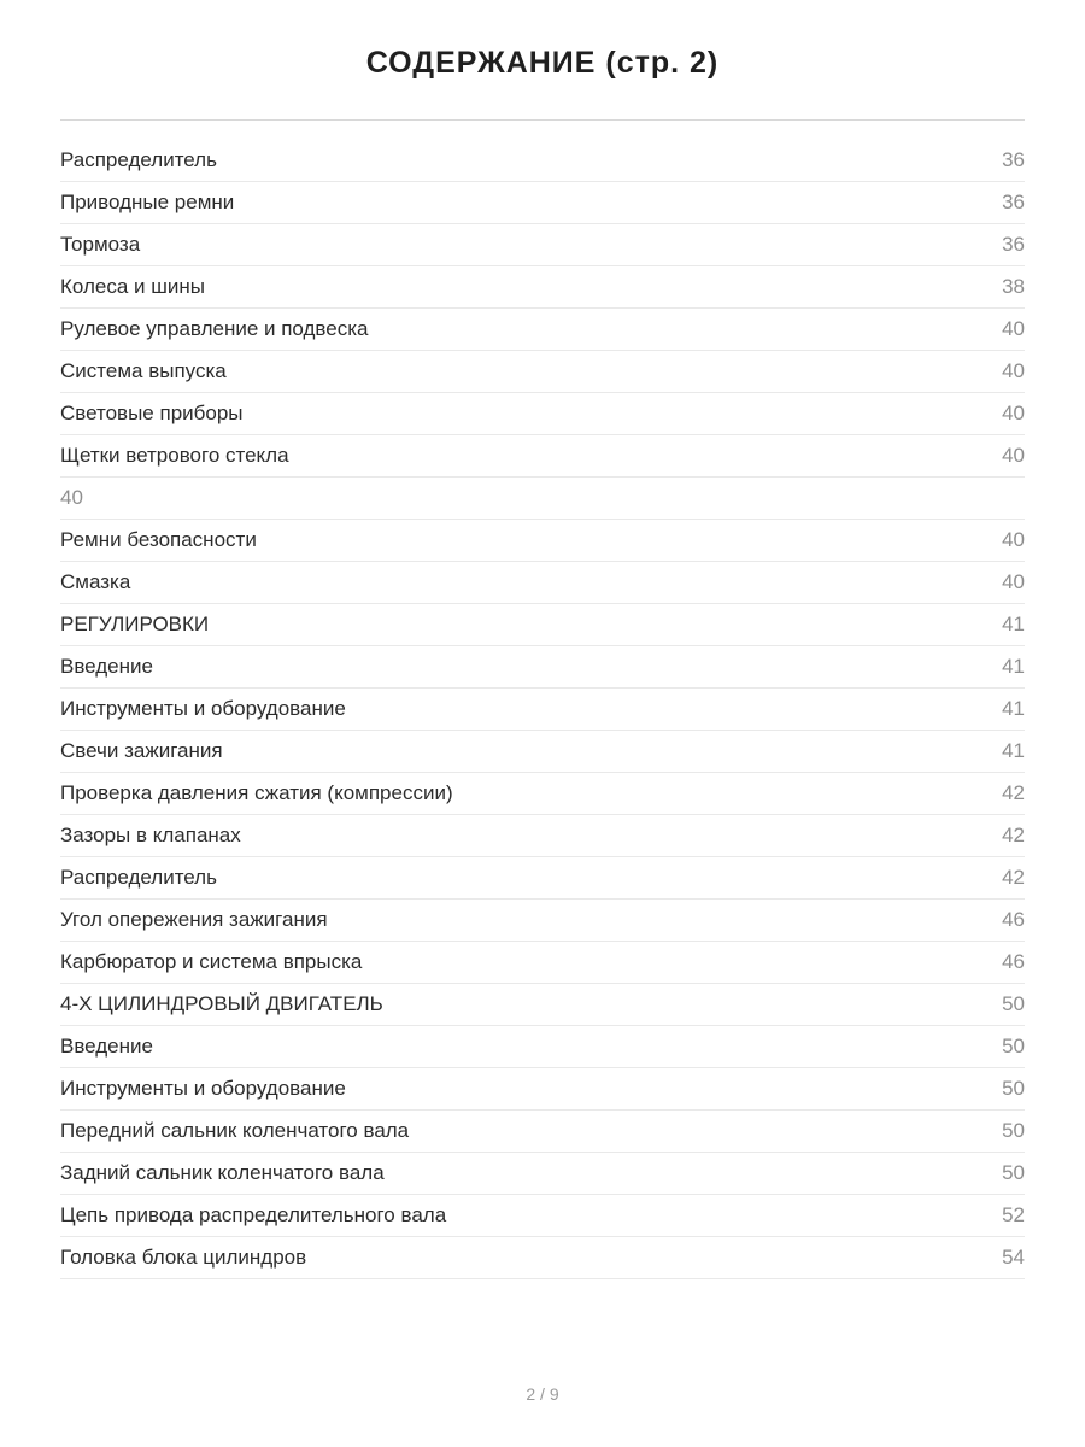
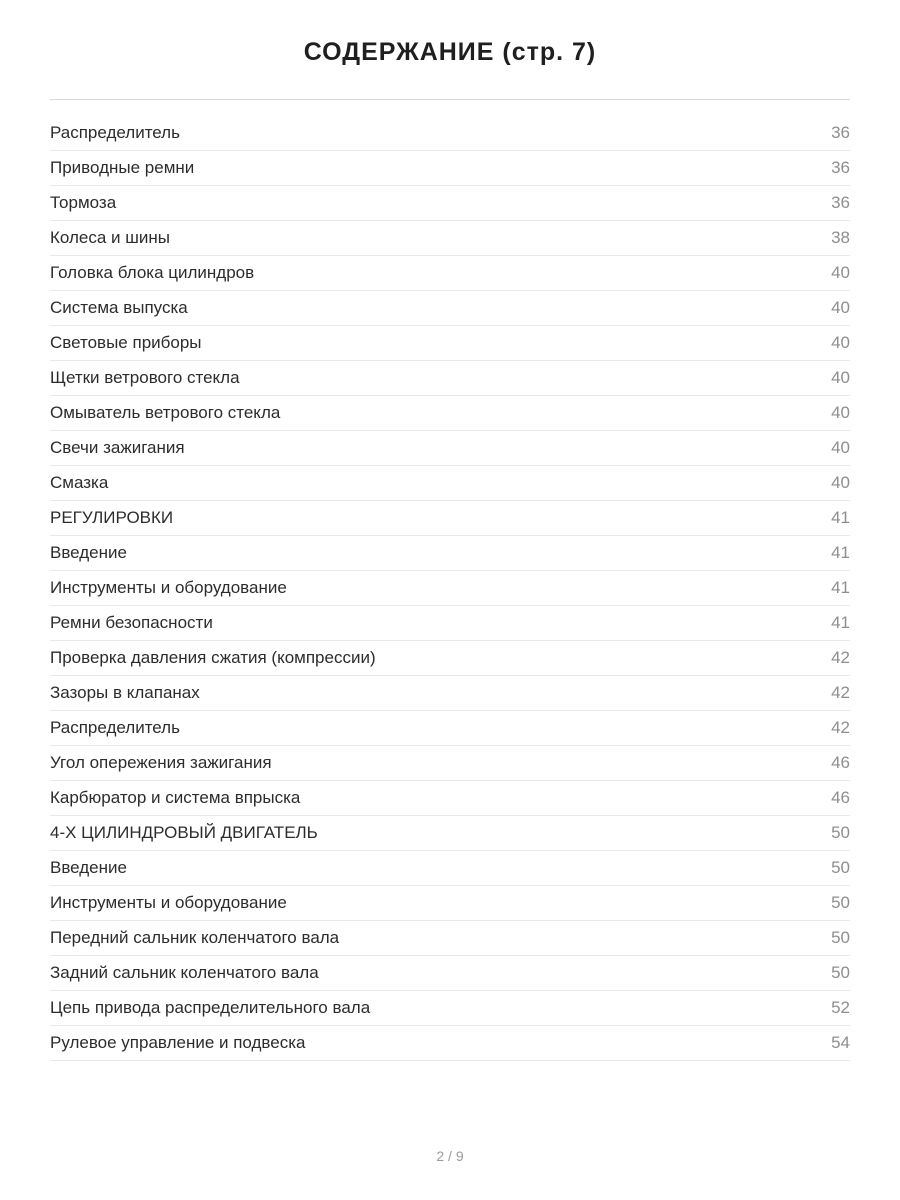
- СОДЕРЖАНИЕ (стр. 2)
+ СОДЕРЖАНИЕ (стр. 7)
  Распределитель
  36
  Приводные ремни
  36
  Тормоза
  36
  Колеса и шины
  38
- Рулевое управление и подвеска
+ Головка блока цилиндров
  40
  Система выпуска
  40
  Световые приборы
  40
  Щетки ветрового стекла
  40
+ Омыватель ветрового стекла
  40
- Ремни безопасности
+ Свечи зажигания
  40
  Смазка
  40
  РЕГУЛИРОВКИ
  41
  Введение
  41
  Инструменты и оборудование
  41
- Свечи зажигания
+ Ремни безопасности
  41
  Проверка давления сжатия (компрессии)
  42
  Зазоры в клапанах
  42
  Распределитель
  42
  Угол опережения зажигания
  46
  Карбюратор и система впрыска
  46
  4-Х ЦИЛИНДРОВЫЙ ДВИГАТЕЛЬ
  50
  Введение
  50
  Инструменты и оборудование
  50
  Передний сальник коленчатого вала
  50
  Задний сальник коленчатого вала
  50
  Цепь привода распределительного вала
  52
- Головка блока цилиндров
+ Рулевое управление и подвеска
  54
  2 / 9
